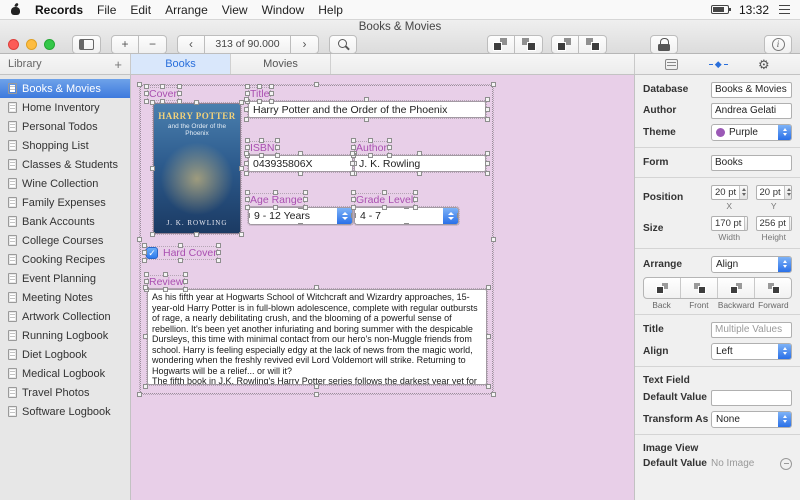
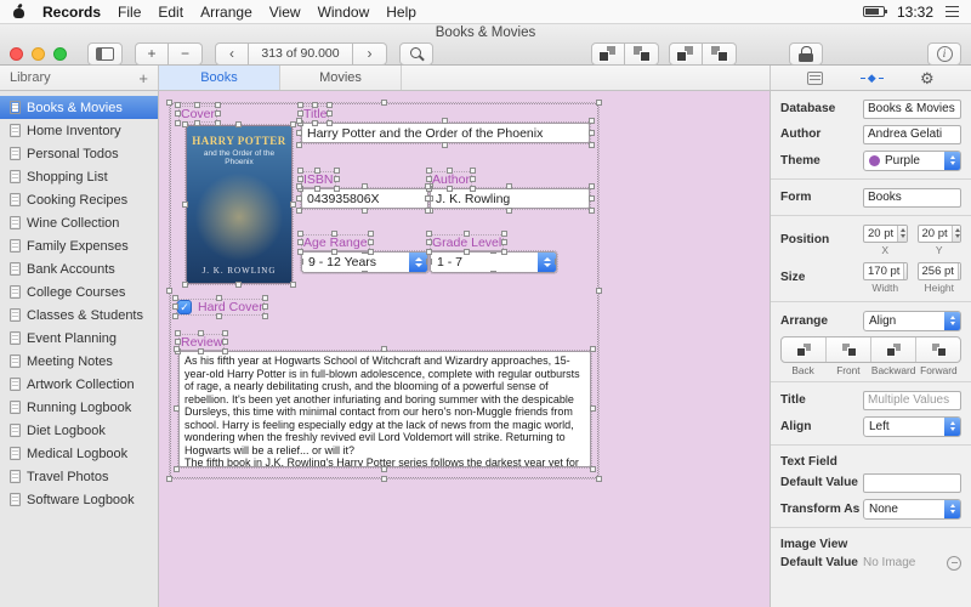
  Records
  File
  Edit
  Arrange
  View
  Window
  Help
  13:32
  Books & Movies
  +
  −
  ‹
  313 of 90.000
  ›
  i
  Library
  +
  Books
  Movies
  ◆
  ⚙
  Books & Movies
  Home Inventory
  Personal Todos
  Shopping List
- Classes & Students
+ Cooking Recipes
  Wine Collection
  Family Expenses
  Bank Accounts
  College Courses
- Cooking Recipes
+ Classes & Students
  Event Planning
  Meeting Notes
  Artwork Collection
  Running Logbook
  Diet Logbook
  Medical Logbook
  Travel Photos
  Software Logbook
  Cover
  HARRY POTTER
  J. K. ROWLING
  Title
  Harry Potter and the Order of the Phoenix
  ISBN
  043935806X
  Author
  J. K. Rowling
  Age Range
  9 - 12 Years
  Grade Level
- 4 - 7
+ 1 - 7
  ✓
  Hard Cove
  Review
  Database
  Books & Movies
  Author
  Andrea Gelati
  Theme
  Purple
  Form
  Books
  Position
  20 pt
  X
  20 pt
  Y
  Size
  170 pt
  Width
  256 pt
  Height
  Arrange
  Align
  Back
  Front
  Backward
  Forward
  Title
  Multiple Values
  Align
  Left
  Text Field
  Default Value
  Transform As
  None
  Image View
  Default Value
  No Image
